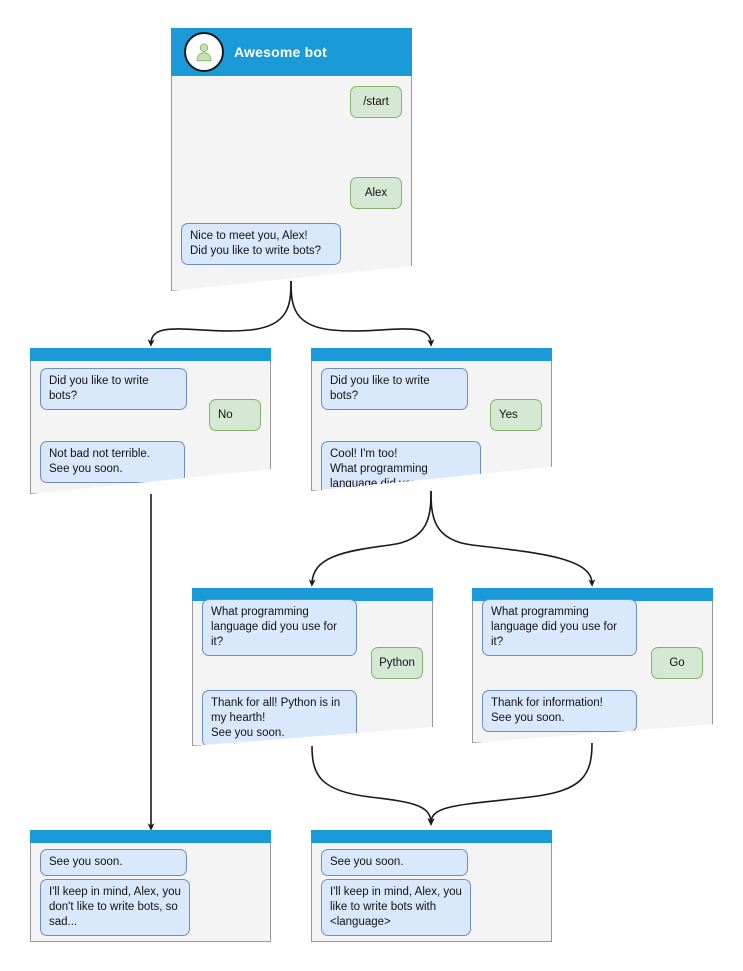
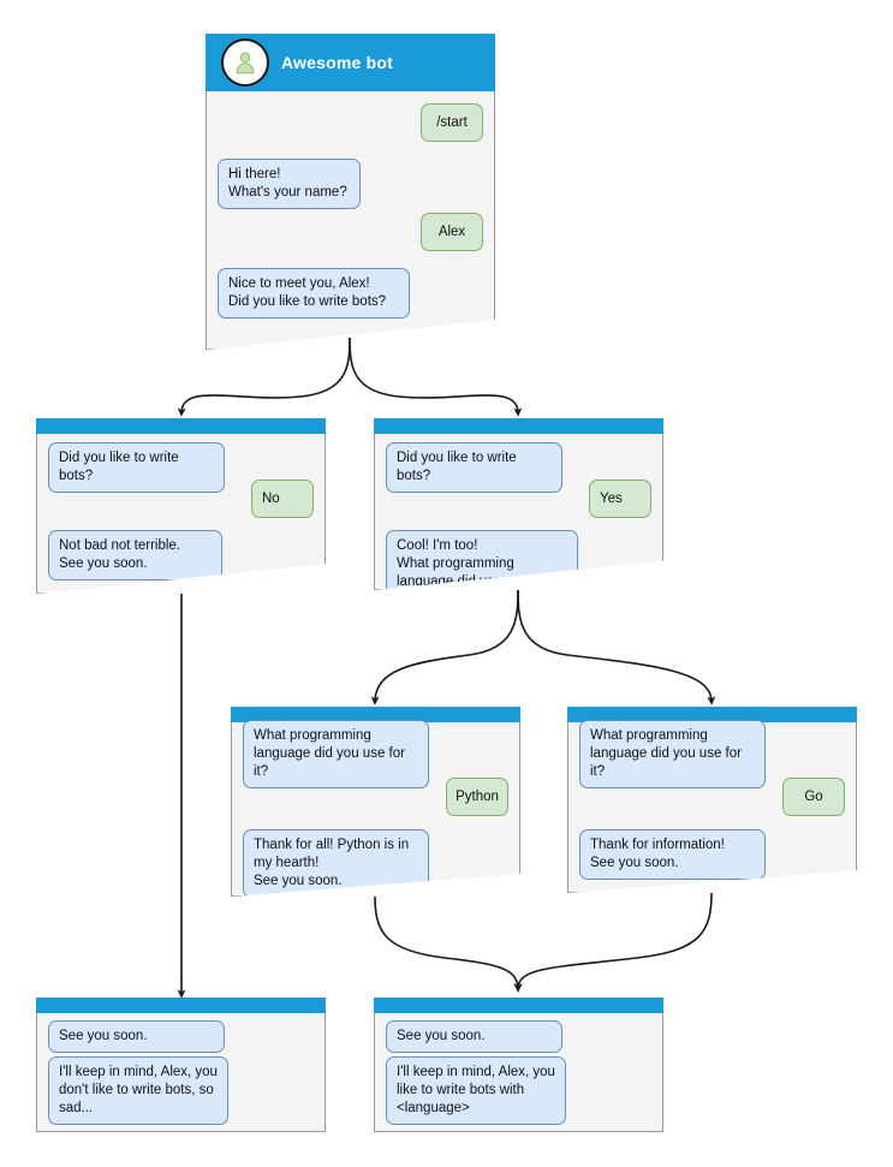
  Awesome bot
  /start
+ Hi there!
+ What's your name?
  Alex
  Nice to meet you, Alex!
  Did you like to write bots?
  Did you like to write bots?
  No
  Not bad not terrible.
  See you soon.
  Did you like to write bots?
  Yes
  Cool! I'm too!
  What programming
  What programming
  language did you use for it?
  Python
  Thank for all! Python is in
  my hearth!
  See you soon.
  What programming
  language did you use for it?
  Go
  Thank for information!
  See you soon.
  See you soon.
  I'll keep in mind, Alex, you
  don't like to write bots, so
  sad...
  See you soon.
  I'll keep in mind, Alex, you
  like to write bots with
  <language>
